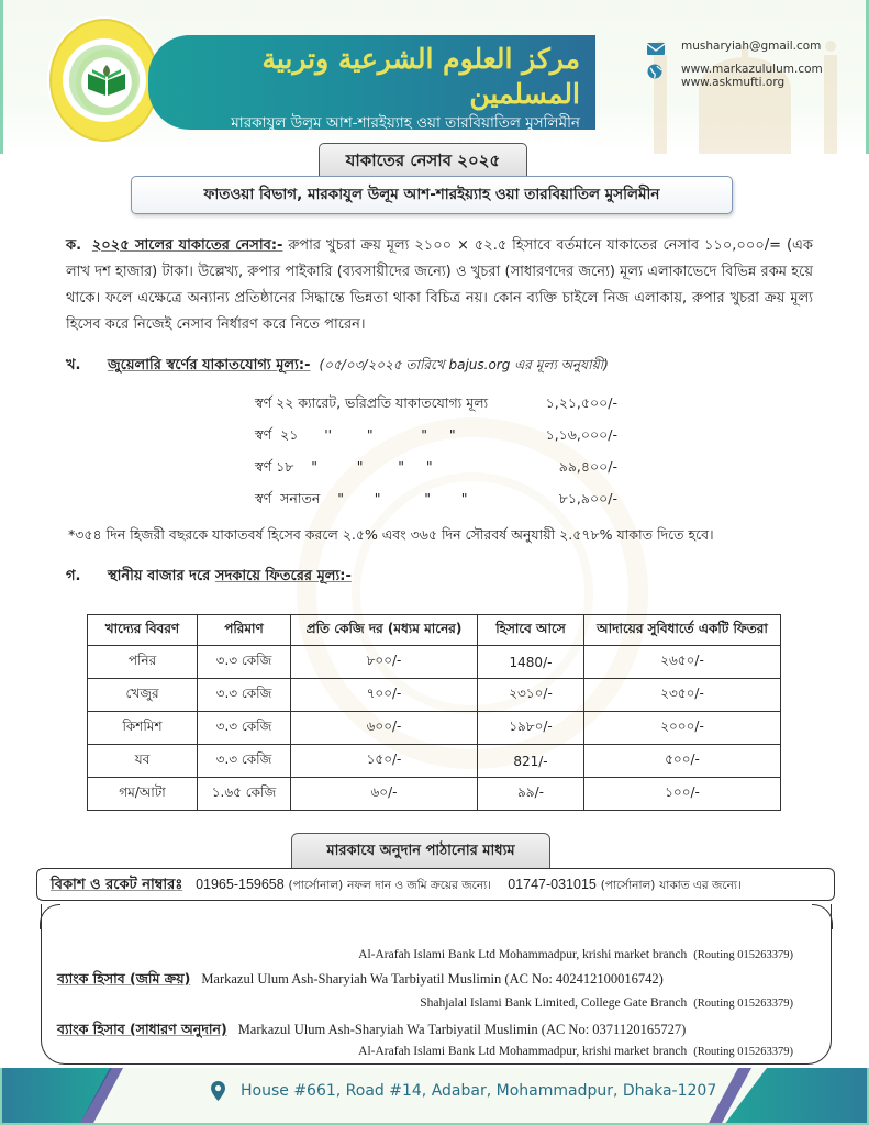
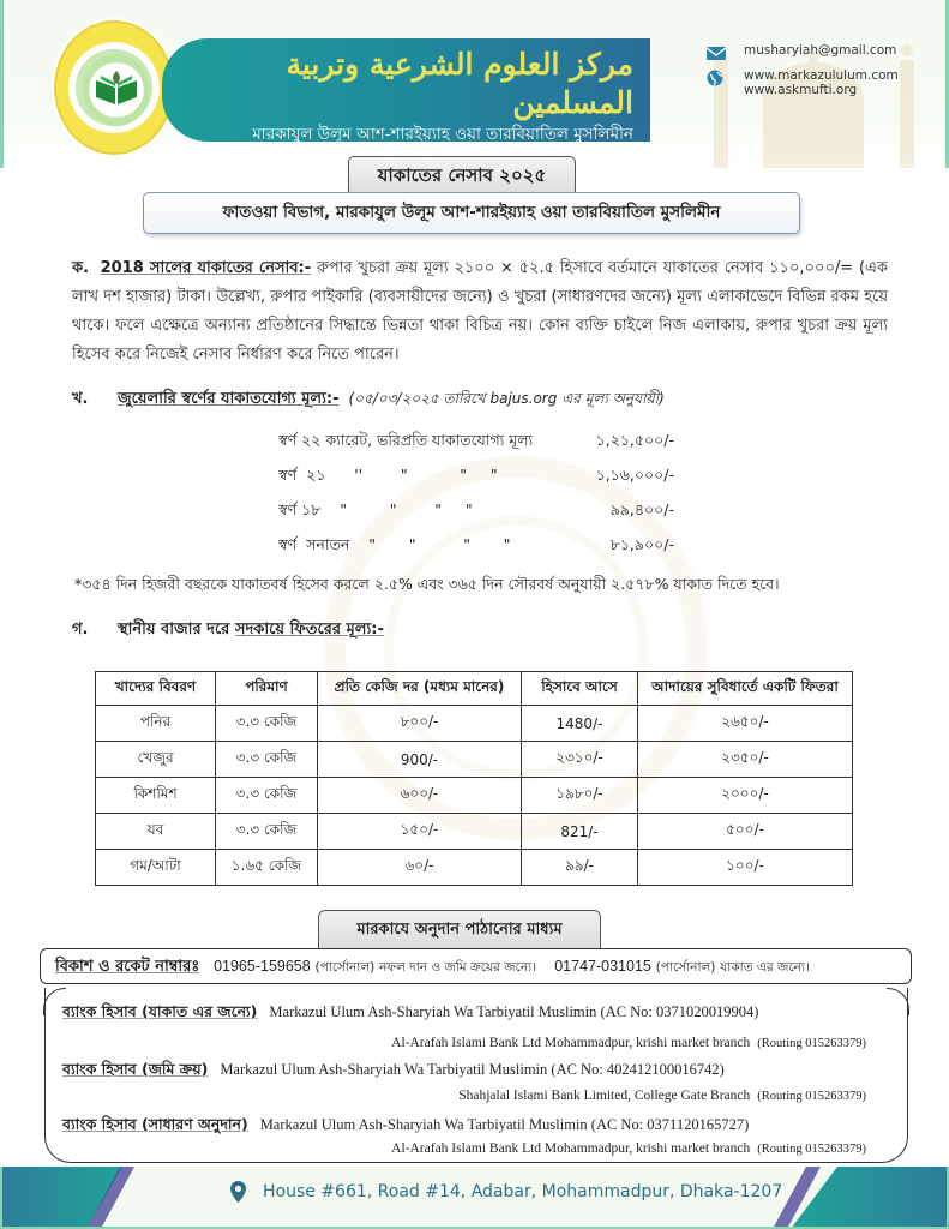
  مركز العلوم الشرعية وتربية المسلمين
  মারকাযুল উলূম আশ-শারইয়্যাহ ওয়া তারবিয়াতিল মুসলিমীন
  musharyiah@gmail.com
  www.markazululum.com
  www.askmufti.org
  যাকাতের নেসাব ২০২৫
  ফাতওয়া বিভাগ, মারকাযুল উলূম আশ-শারইয়্যাহ ওয়া তারবিয়াতিল মুসলিমীন
- ক. ২০২৫ সালের যাকাতের নেসাব:- রুপার খুচরা ক্রয় মূল্য ২১০০ × ৫২.৫ হিসাবে বর্তমানে যাকাতের নেসাব ১১০,০০০/= (এক লাখ দশ হাজার) টাকা। উল্লেখ্য, রুপার পাইকারি (ব্যবসায়ীদের জন্যে) ও খুচরা (সাধারণদের জন্যে) মূল্য এলাকাভেদে বিভিন্ন রকম হয়ে থাকে। ফলে এক্ষেত্রে অন্যান্য প্রতিষ্ঠানের সিদ্ধান্তে ভিন্নতা থাকা বিচিত্র নয়। কোন ব্যক্তি চাইলে নিজ এলাকায়, রুপার খুচরা ক্রয় মূল্য হিসেব করে নিজেই নেসাব নির্ধারণ করে নিতে পারেন।
+ ক. 2018 সালের যাকাতের নেসাব:- রুপার খুচরা ক্রয় মূল্য ২১০০ × ৫২.৫ হিসাবে বর্তমানে যাকাতের নেসাব ১১০,০০০/= (এক লাখ দশ হাজার) টাকা। উল্লেখ্য, রুপার পাইকারি (ব্যবসায়ীদের জন্যে) ও খুচরা (সাধারণদের জন্যে) মূল্য এলাকাভেদে বিভিন্ন রকম হয়ে থাকে। ফলে এক্ষেত্রে অন্যান্য প্রতিষ্ঠানের সিদ্ধান্তে ভিন্নতা থাকা বিচিত্র নয়। কোন ব্যক্তি চাইলে নিজ এলাকায়, রুপার খুচরা ক্রয় মূল্য হিসেব করে নিজেই নেসাব নির্ধারণ করে নিতে পারেন।
  খ. জুয়েলারি স্বর্ণের যাকাতযোগ্য মূল্য:- (০৫/০৩/২০২৫ তারিখে bajus.org এর মূল্য অনুযায়ী)
  স্বর্ণ ২২ ক্যারেট, ভরিপ্রতি যাকাতযোগ্য মূল্য
  ১,২১,৫০০/-
  স্বর্ণ ২১ '' " " "
  ১,১৬,০০০/-
  স্বর্ণ ১৮ " " " "
  ৯৯,৪০০/-
  স্বর্ণ সনাতন " " " "
  ৮১,৯০০/-
  *৩৫৪ দিন হিজরী বছরকে যাকাতবর্ষ হিসেব করলে ২.৫% এবং ৩৬৫ দিন সৌরবর্ষ অনুযায়ী ২.৫৭৮% যাকাত দিতে হবে।
  গ. স্থানীয় বাজার দরে সদকায়ে ফিতরের মূল্য:-
  খাদ্যের বিবরণ	পরিমাণ	প্রতি কেজি দর (মধ্যম মানের)	হিসাবে আসে	আদায়ের সুবিধার্তে একটি ফিতরা
  পনির	৩.৩ কেজি	৮০০/-	1480/-	২৬৫০/-
- খেজুর	৩.৩ কেজি	৭০০/-	২৩১০/-	২৩৫০/-
+ খেজুর	৩.৩ কেজি	900/-	২৩১০/-	২৩৫০/-
  কিশমিশ	৩.৩ কেজি	৬০০/-	১৯৮০/-	২০০০/-
  যব	৩.৩ কেজি	১৫০/-	821/-	৫০০/-
  গম/আটা	১.৬৫ কেজি	৬০/-	৯৯/-	১০০/-
  মারকাযে অনুদান পাঠানোর মাধ্যম
  বিকাশ ও রকেট নাম্বারঃ 01965-159658 (পার্সোনাল) নফল দান ও জমি ক্রয়ের জন্যে। 01747-031015 (পার্সোনাল) যাকাত এর জন্যে।
+ ব্যাংক হিসাব (যাকাত এর জন্যে) Markazul Ulum Ash-Sharyiah Wa Tarbiyatil Muslimin (AC No: 0371020019904)
  Al-Arafah Islami Bank Ltd Mohammadpur, krishi market branch (Routing 015263379)
  ব্যাংক হিসাব (জমি ক্রয়) Markazul Ulum Ash-Sharyiah Wa Tarbiyatil Muslimin (AC No: 402412100016742)
  Shahjalal Islami Bank Limited, College Gate Branch (Routing 015263379)
  ব্যাংক হিসাব (সাধারণ অনুদান) Markazul Ulum Ash-Sharyiah Wa Tarbiyatil Muslimin (AC No: 0371120165727)
  Al-Arafah Islami Bank Ltd Mohammadpur, krishi market branch (Routing 015263379)
  House #661, Road #14, Adabar, Mohammadpur, Dhaka-1207
